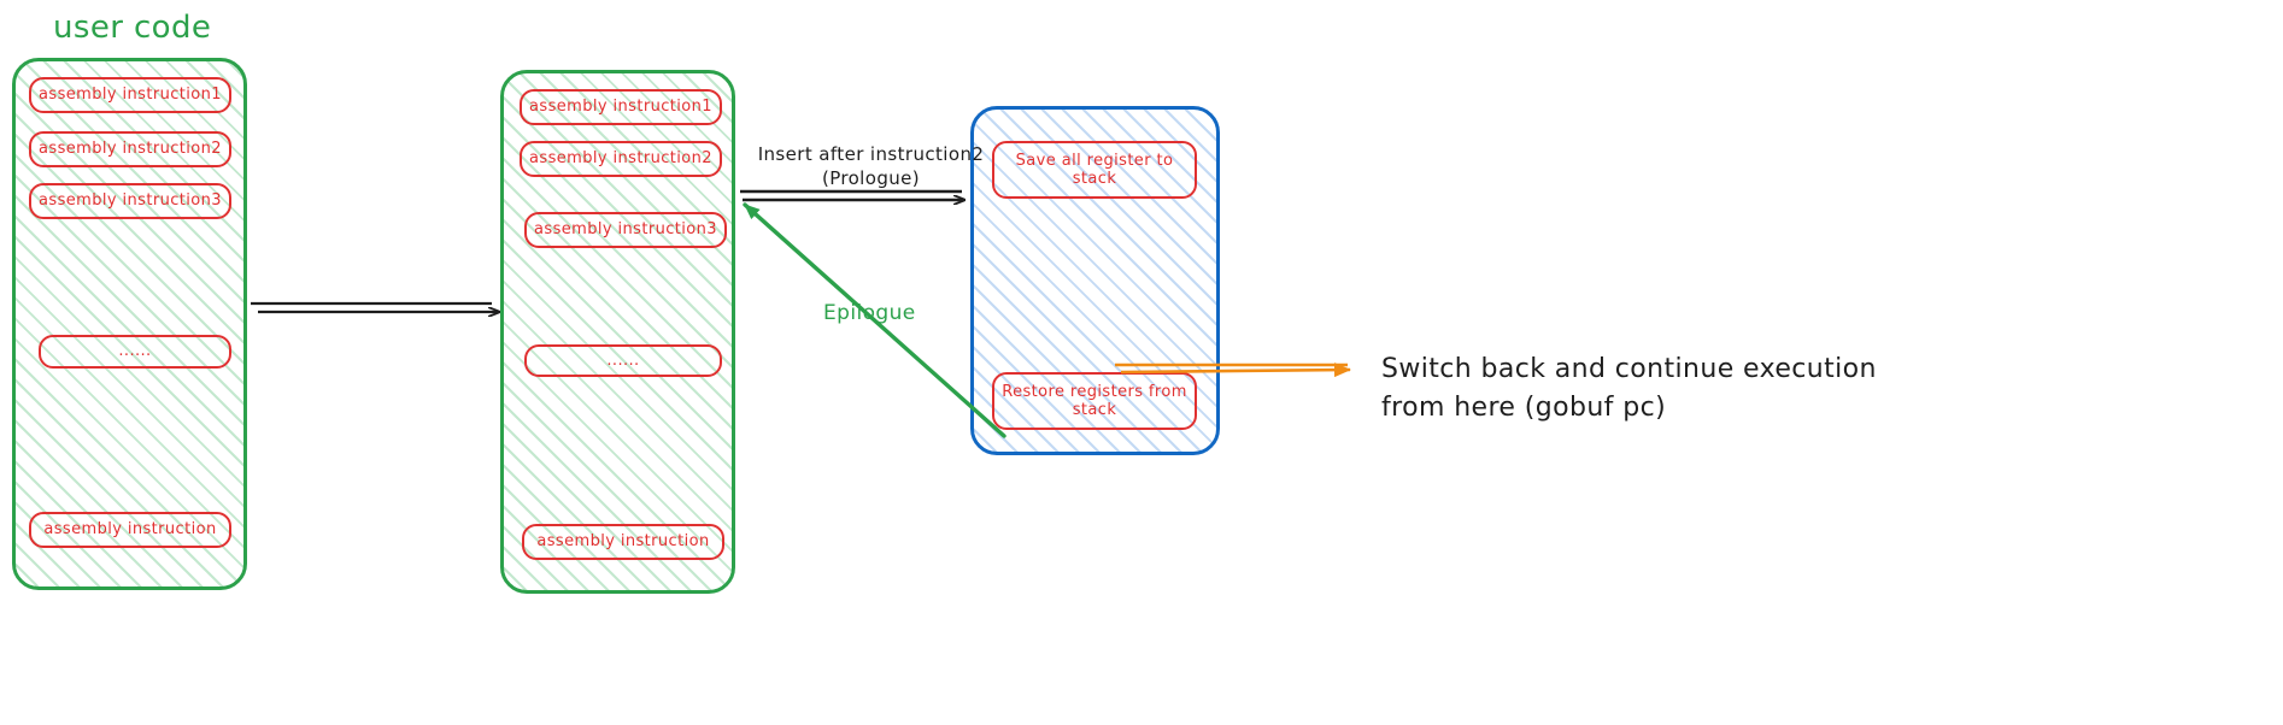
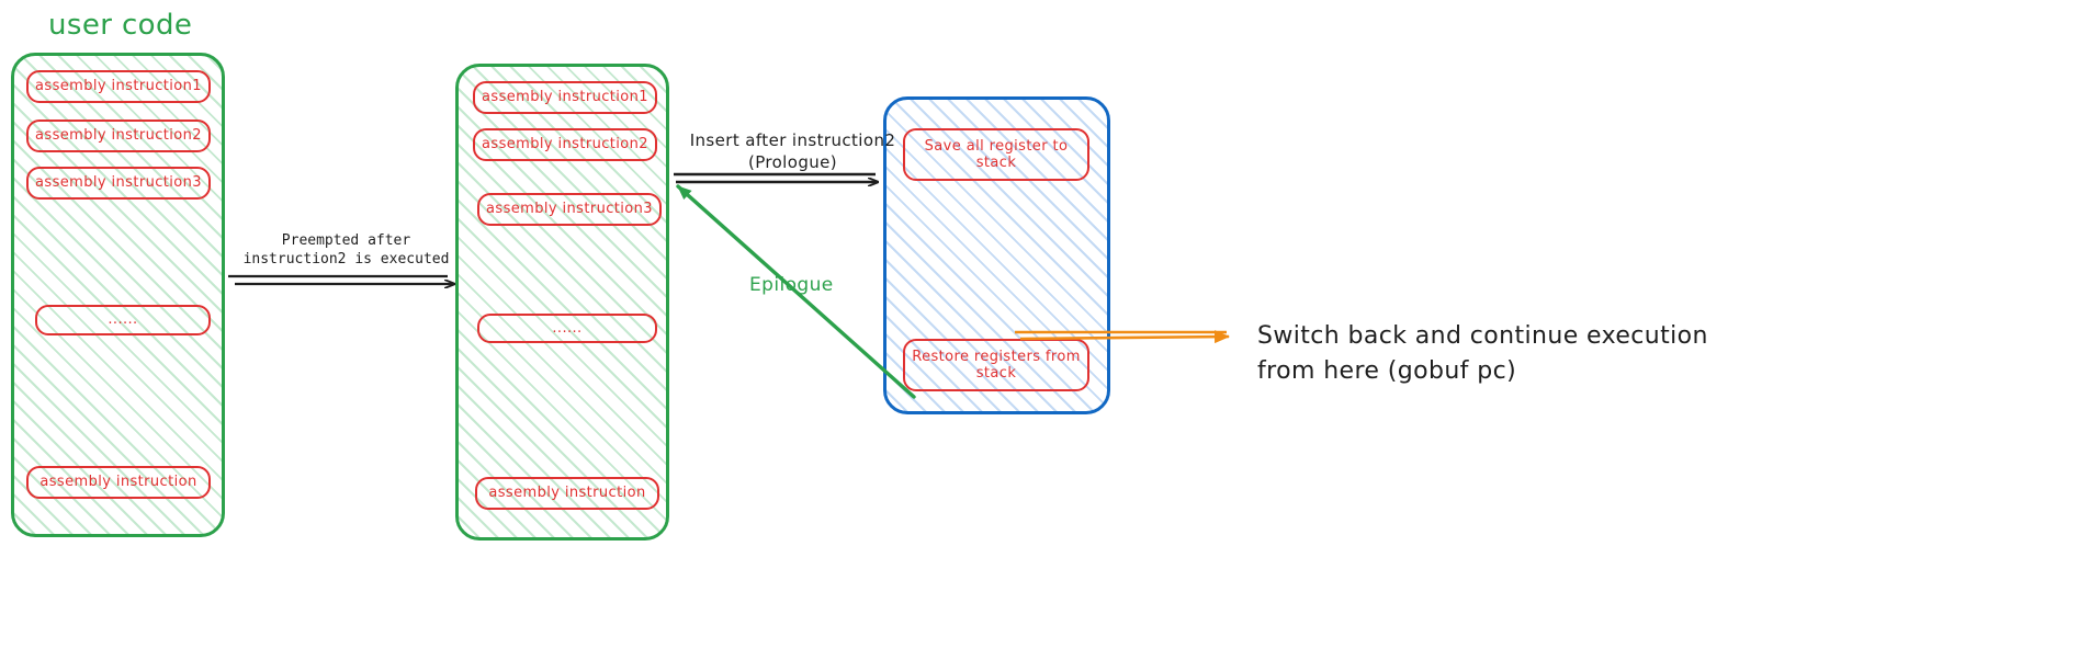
  user code
  assembly instruction1
  assembly instruction2
  assembly instruction3
  ......
  assembly instruction
  assembly instruction1
  assembly instruction2
  assembly instruction3
  ......
  assembly instruction
  Save all register to
  stack
  Restore registers from
  stack
+ Preempted after
+ instruction2 is executed
  Insert after instruction2
  (Prologue)
  Epilogue
  Switch back and continue execution
  from here (gobuf pc)
